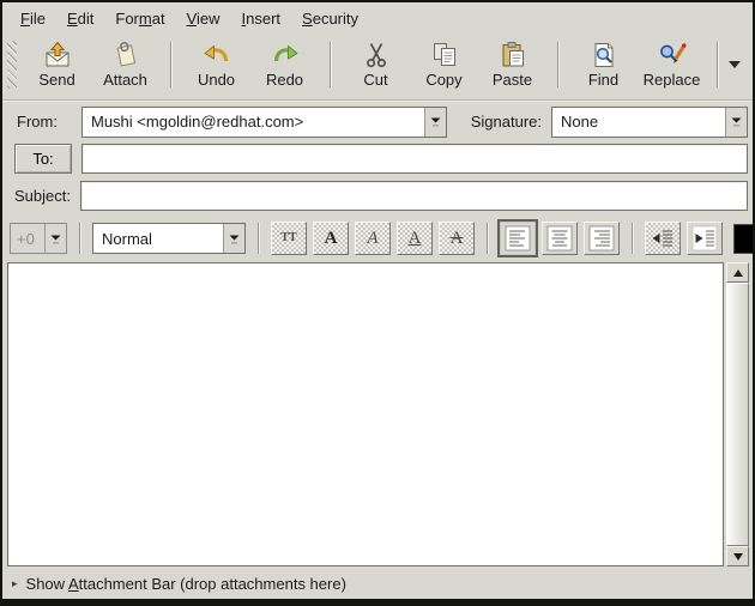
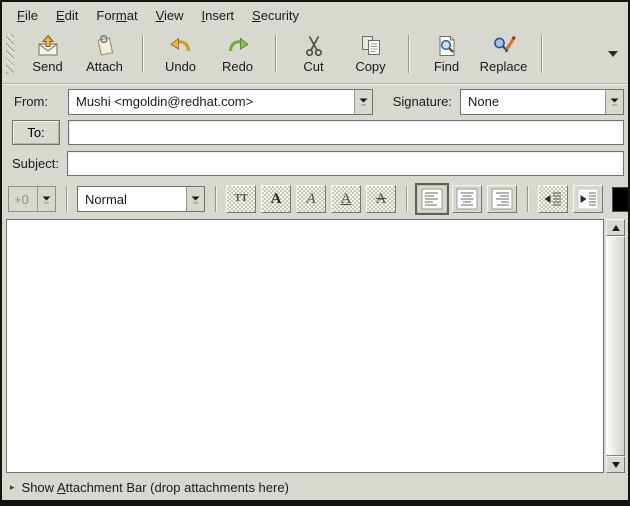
  File
  Edit
  Format
  View
  Insert
  Security
  Send
  Attach
  Undo
  Redo
  Cut
  Copy
- Paste
  Find
  Replace
  From:
  Mushi <mgoldin@redhat.com>
  Signature:
  None
  To:
  Subject:
  +0
  Normal
  TT
  A
  A
  A
  A
  ▸
  Show Attachment Bar (drop attachments here)
